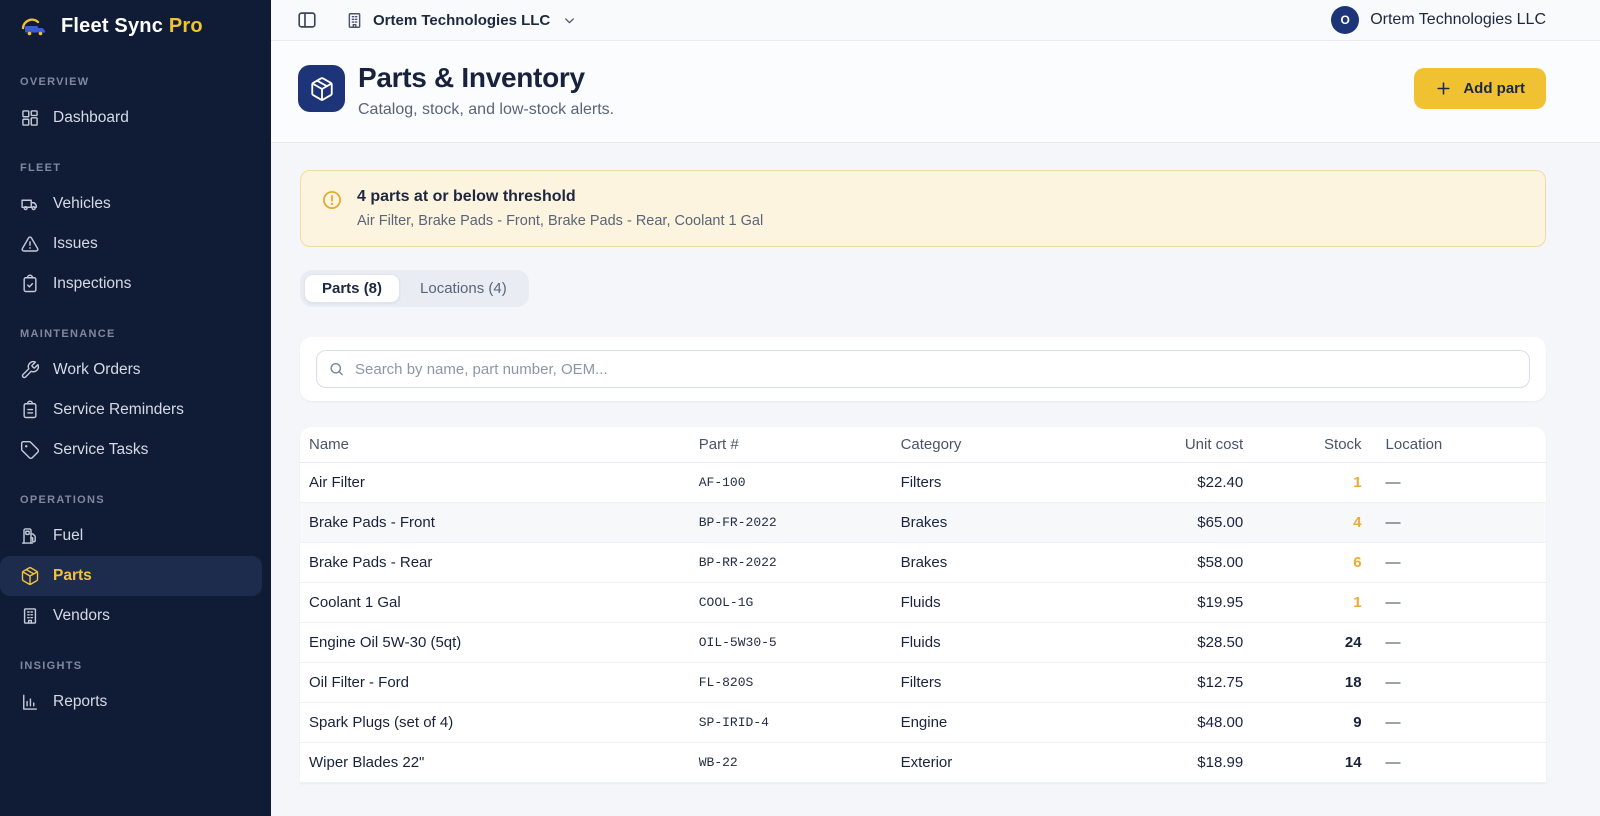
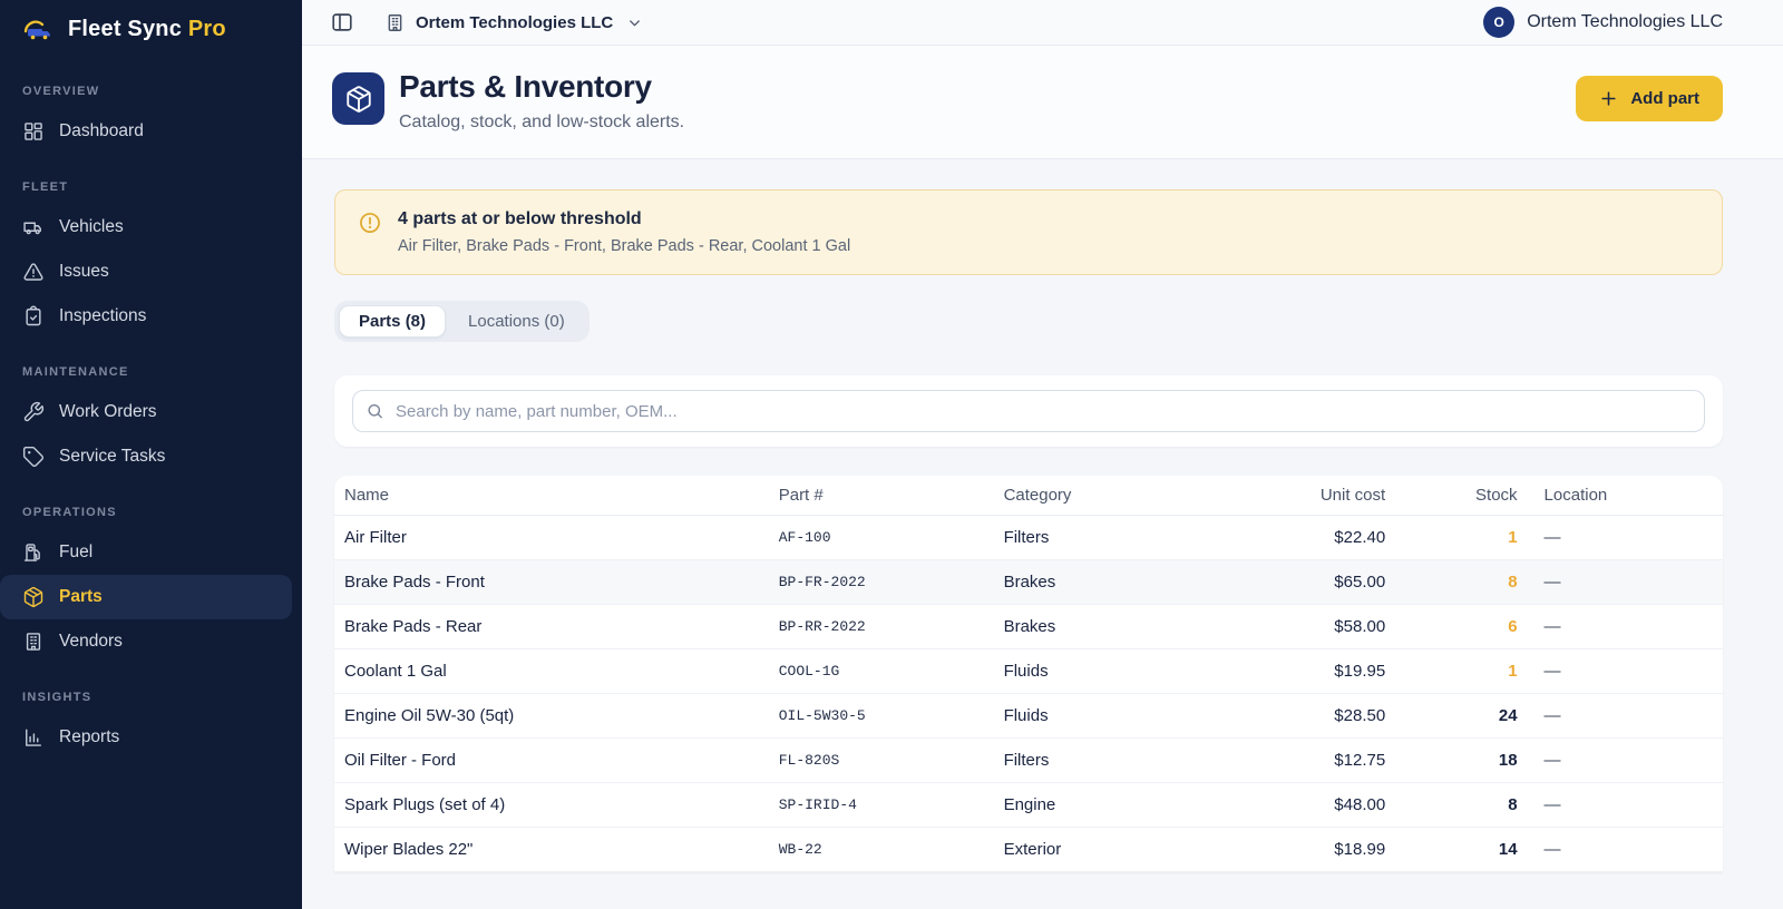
  Fleet Sync Pro
  OVERVIEW
  Dashboard
  FLEET
  Vehicles
  Issues
  Inspections
  MAINTENANCE
  Work Orders
- Service Reminders
  Service Tasks
  OPERATIONS
  Fuel
  Parts
  Vendors
  INSIGHTS
  Reports
  Ortem Technologies LLC
  O
  Ortem Technologies LLC
  Parts & Inventory
  Catalog, stock, and low-stock alerts.
  Add part
  4 parts at or below threshold
  Air Filter, Brake Pads - Front, Brake Pads - Rear, Coolant 1 Gal
  Parts (8)
- Locations (4)
+ Locations (0)
  Search by name, part number, OEM...
  Name	Part #	Category	Unit cost	Stock	Location
  Air Filter	AF-100	Filters	$22.40	1	—
- Brake Pads - Front	BP-FR-2022	Brakes	$65.00	4	—
+ Brake Pads - Front	BP-FR-2022	Brakes	$65.00	8	—
  Brake Pads - Rear	BP-RR-2022	Brakes	$58.00	6	—
  Coolant 1 Gal	COOL-1G	Fluids	$19.95	1	—
  Engine Oil 5W-30 (5qt)	OIL-5W30-5	Fluids	$28.50	24	—
  Oil Filter - Ford	FL-820S	Filters	$12.75	18	—
- Spark Plugs (set of 4)	SP-IRID-4	Engine	$48.00	9	—
+ Spark Plugs (set of 4)	SP-IRID-4	Engine	$48.00	8	—
  Wiper Blades 22"	WB-22	Exterior	$18.99	14	—
